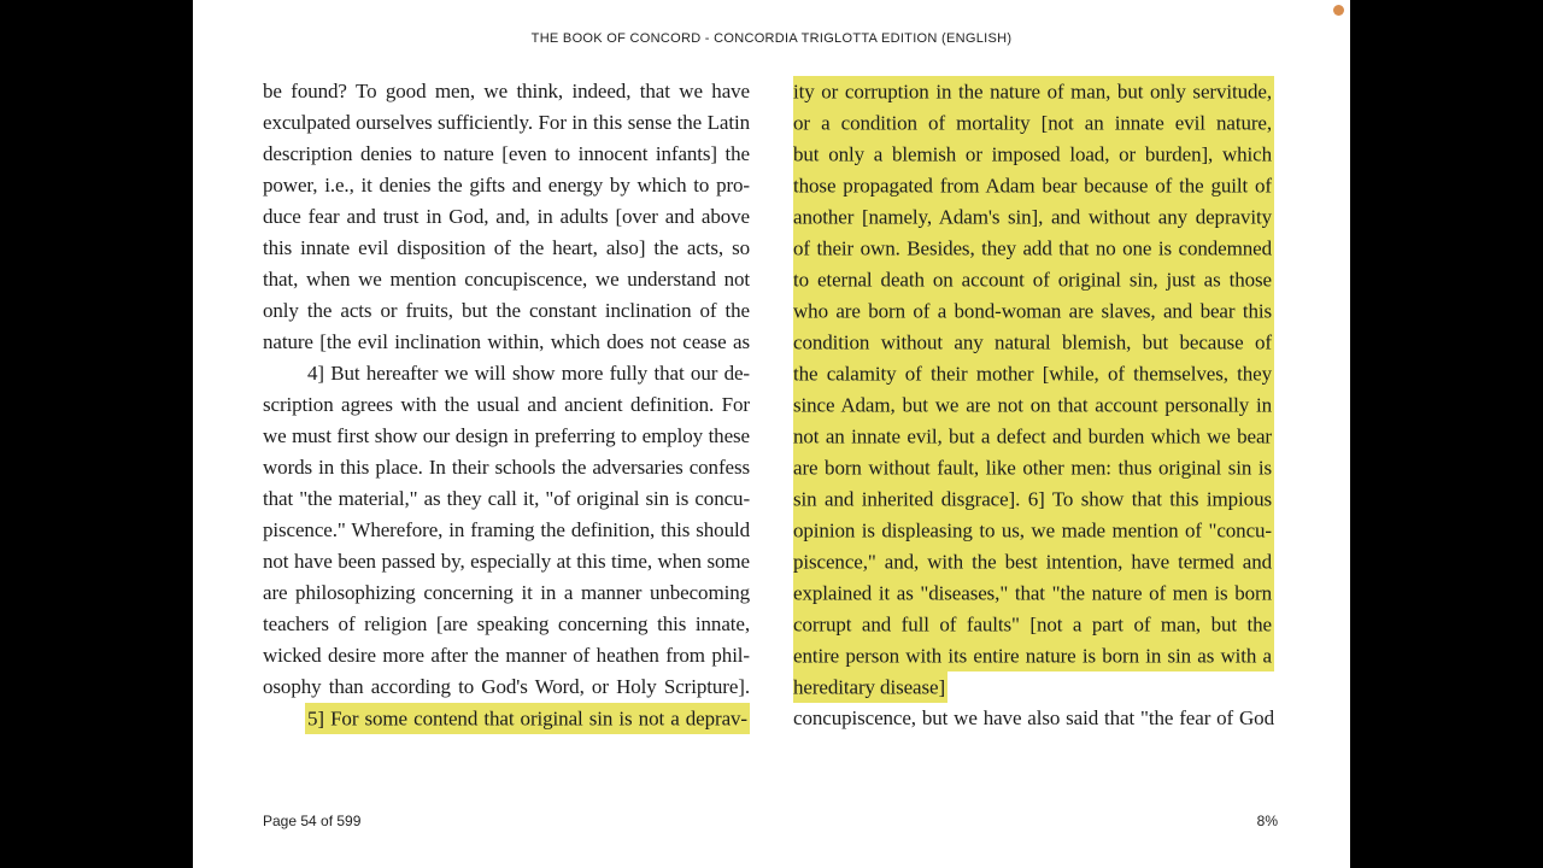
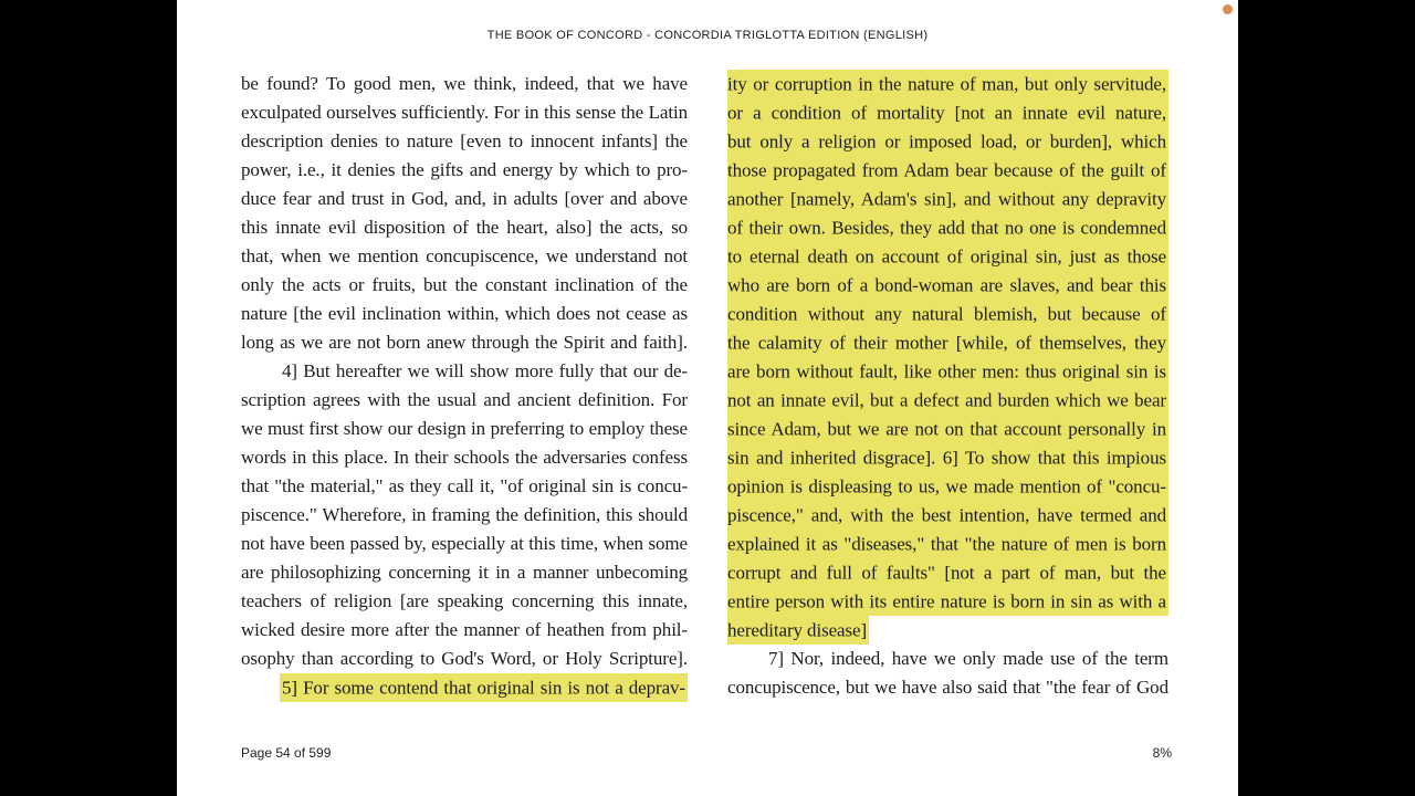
  THE BOOK OF CONCORD - CONCORDIA TRIGLOTTA EDITION (ENGLISH)
  be found? To good men, we think, indeed, that we have
  exculpated ourselves sufficiently. For in this sense the Latin
  description denies to nature [even to innocent infants] the
  power, i.e., it denies the gifts and energy by which to pro-
  duce fear and trust in God, and, in adults [over and above
  this innate evil disposition of the heart, also] the acts, so
  that, when we mention concupiscence, we understand not
  only the acts or fruits, but the constant inclination of the
  nature [the evil inclination within, which does not cease as
+ long as we are not born anew through the Spirit and faith].
  4] But hereafter we will show more fully that our de-
  scription agrees with the usual and ancient definition. For
  we must first show our design in preferring to employ these
  words in this place. In their schools the adversaries confess
  that "the material," as they call it, "of original sin is concu-
  piscence." Wherefore, in framing the definition, this should
  not have been passed by, especially at this time, when some
  are philosophizing concerning it in a manner unbecoming
  teachers of religion [are speaking concerning this innate,
  wicked desire more after the manner of heathen from phil-
  osophy than according to God's Word, or Holy Scripture].
  5] For some contend that original sin is not a deprav-
  ity or corruption in the nature of man, but only servitude,
  or a condition of mortality [not an innate evil nature,
- but only a blemish or imposed load, or burden], which
+ but only a religion or imposed load, or burden], which
  those propagated from Adam bear because of the guilt of
  another [namely, Adam's sin], and without any depravity
  of their own. Besides, they add that no one is condemned
  to eternal death on account of original sin, just as those
  who are born of a bond-woman are slaves, and bear this
  condition without any natural blemish, but because of
  the calamity of their mother [while, of themselves, they
- since Adam, but we are not on that account personally in
+ are born without fault, like other men: thus original sin is
  not an innate evil, but a defect and burden which we bear
- are born without fault, like other men: thus original sin is
+ since Adam, but we are not on that account personally in
  sin and inherited disgrace]. 6] To show that this impious
  opinion is displeasing to us, we made mention of "concu-
  piscence," and, with the best intention, have termed and
  explained it as "diseases," that "the nature of men is born
  corrupt and full of faults" [not a part of man, but the
  entire person with its entire nature is born in sin as with a
  hereditary disease]
+ 7] Nor, indeed, have we only made use of the term
  concupiscence, but we have also said that "the fear of God
  Page 54 of 599
  8%
